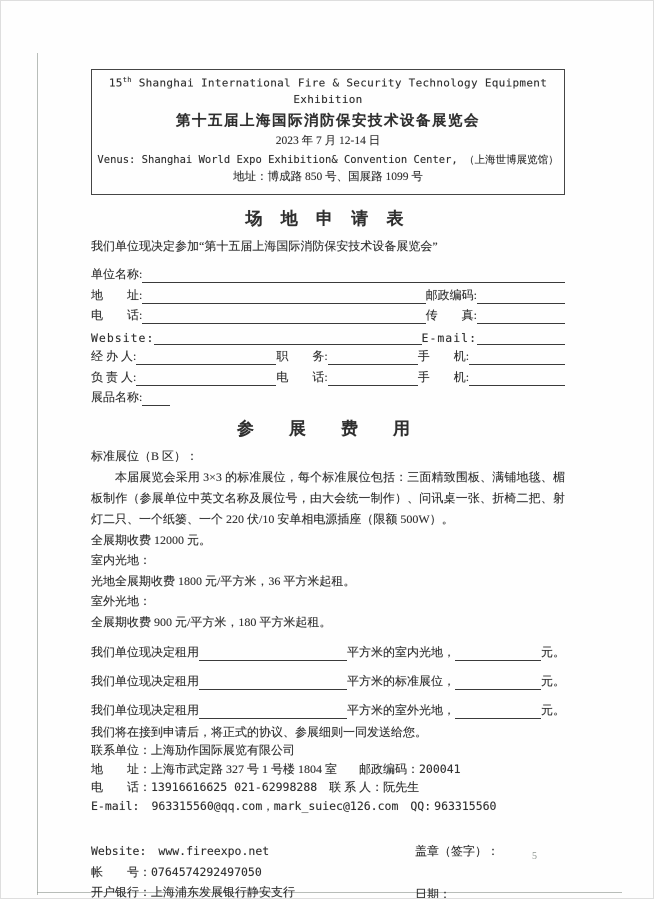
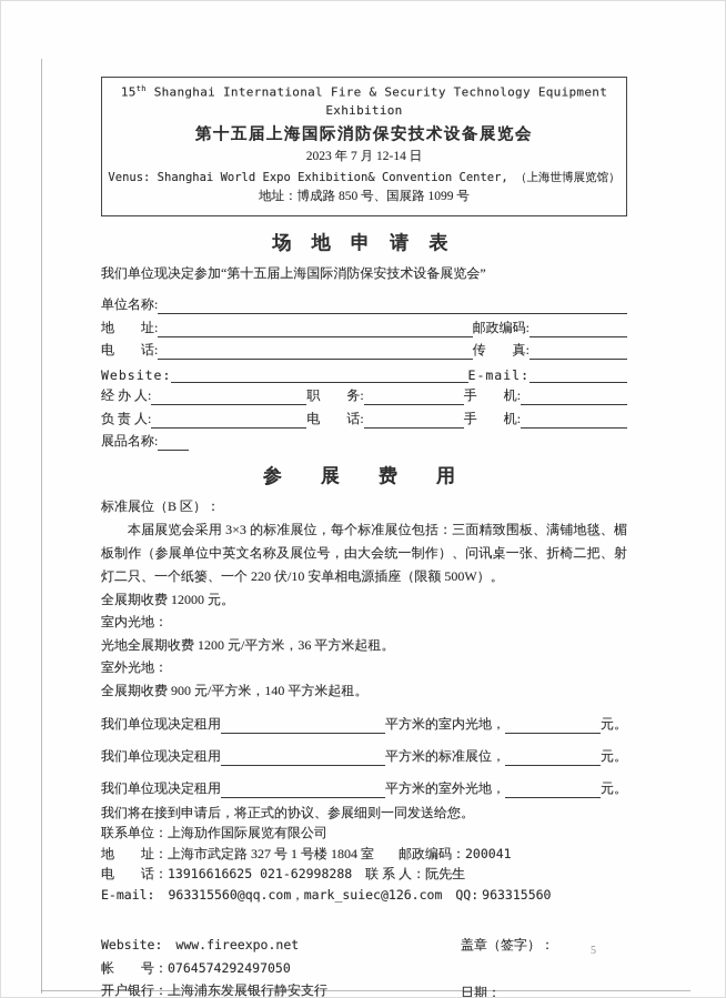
  15th Shanghai International Fire & Security Technology Equipment Exhibition
  第十五届上海国际消防保安技术设备展览会
  2023 年 7 月 12-14 日
  Venus: Shanghai World Expo Exhibition& Convention Center, （上海世博展览馆）
  地址：博成路 850 号、国展路 1099 号
  场 地 申 请 表
  我们单位现决定参加“第十五届上海国际消防保安技术设备展览会”
  单位名称:
  地 址:
  邮政编码:
  电 话:
  传 真:
  Website:
  E-mail:
  经 办 人:
  职 务:
  手 机:
  负 责 人:
  电 话:
  手 机:
  展品名称:
  参 展 费 用
  标准展位（B 区）：
  本届展览会采用 3×3 的标准展位，每个标准展位包括：三面精致围板、满铺地毯、楣板制作（参展单位中英文名称及展位号，由大会统一制作）、问讯桌一张、折椅二把、射灯二只、一个纸篓、一个 220 伏/10 安单相电源插座（限额 500W）。
  全展期收费 12000 元。
  室内光地：
- 光地全展期收费 1800 元/平方米，36 平方米起租。
+ 光地全展期收费 1200 元/平方米，36 平方米起租。
  室外光地：
- 全展期收费 900 元/平方米，180 平方米起租。
+ 全展期收费 900 元/平方米，140 平方米起租。
  我们单位现决定租用
  平方米的室内光地，
  元。
  我们单位现决定租用
  平方米的标准展位，
  元。
  我们单位现决定租用
  平方米的室外光地，
  元。
  我们将在接到申请后，将正式的协议、参展细则一同发送给您。
  联系单位：上海劢作国际展览有限公司
  地 址：上海市武定路 327 号 1 号楼 1804 室 邮政编码：200041
  电 话：13916616625 021-62998288 联 系 人：阮先生
  E-mail: 963315560@qq.com，mark_suiec@126.com QQ: 963315560
  Website: www.fireexpo.net
  帐 号：0764574292497050
  开户银行：上海浦东发展银行静安支行
  盖章（签字）：
  日期：
  5
